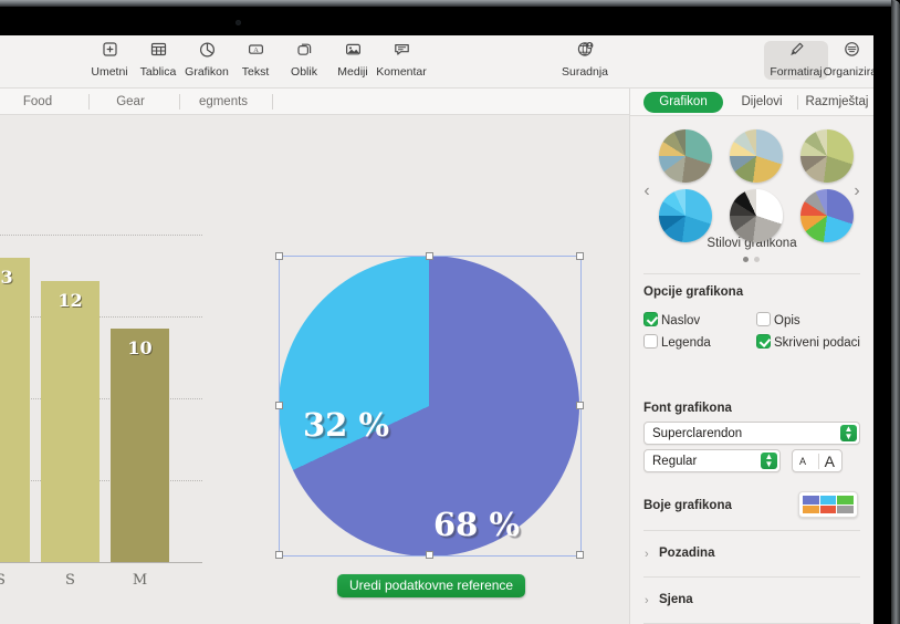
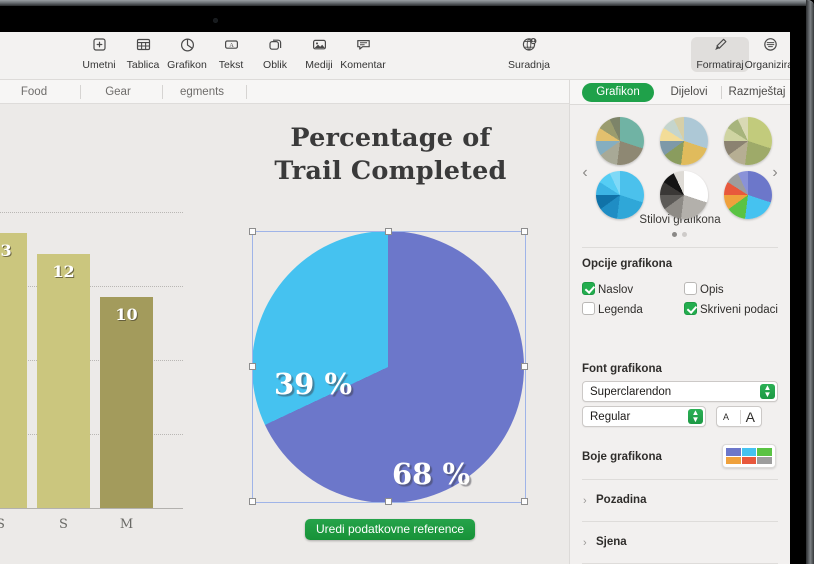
  Umetni
  Tablica
  Grafikon
  Tekst
  Oblik
  Mediji
  Komentar
  Suradnja
  Formatiraj
  Organizir
  Food
  Gear
  egments
  S
  12
  S
  10
  M
+ Percentage of
+ Trail Completed
  68 %
- 32 %
+ 39 %
  Uredi podatkovne reference
  Grafikon
  Dijelovi
  Razmještaj
  ‹
  ›
  Stilovi grafikona
  Opcije grafikona
  Naslov
  Opis
  Legenda
  Skriveni podaci
  Font grafikona
  Superclarendon
  ▲
  ▼
  Regular
  ▲
  ▼
  A
  A
  Boje grafikona
  ›
  Pozadina
  ›
  Sjena
